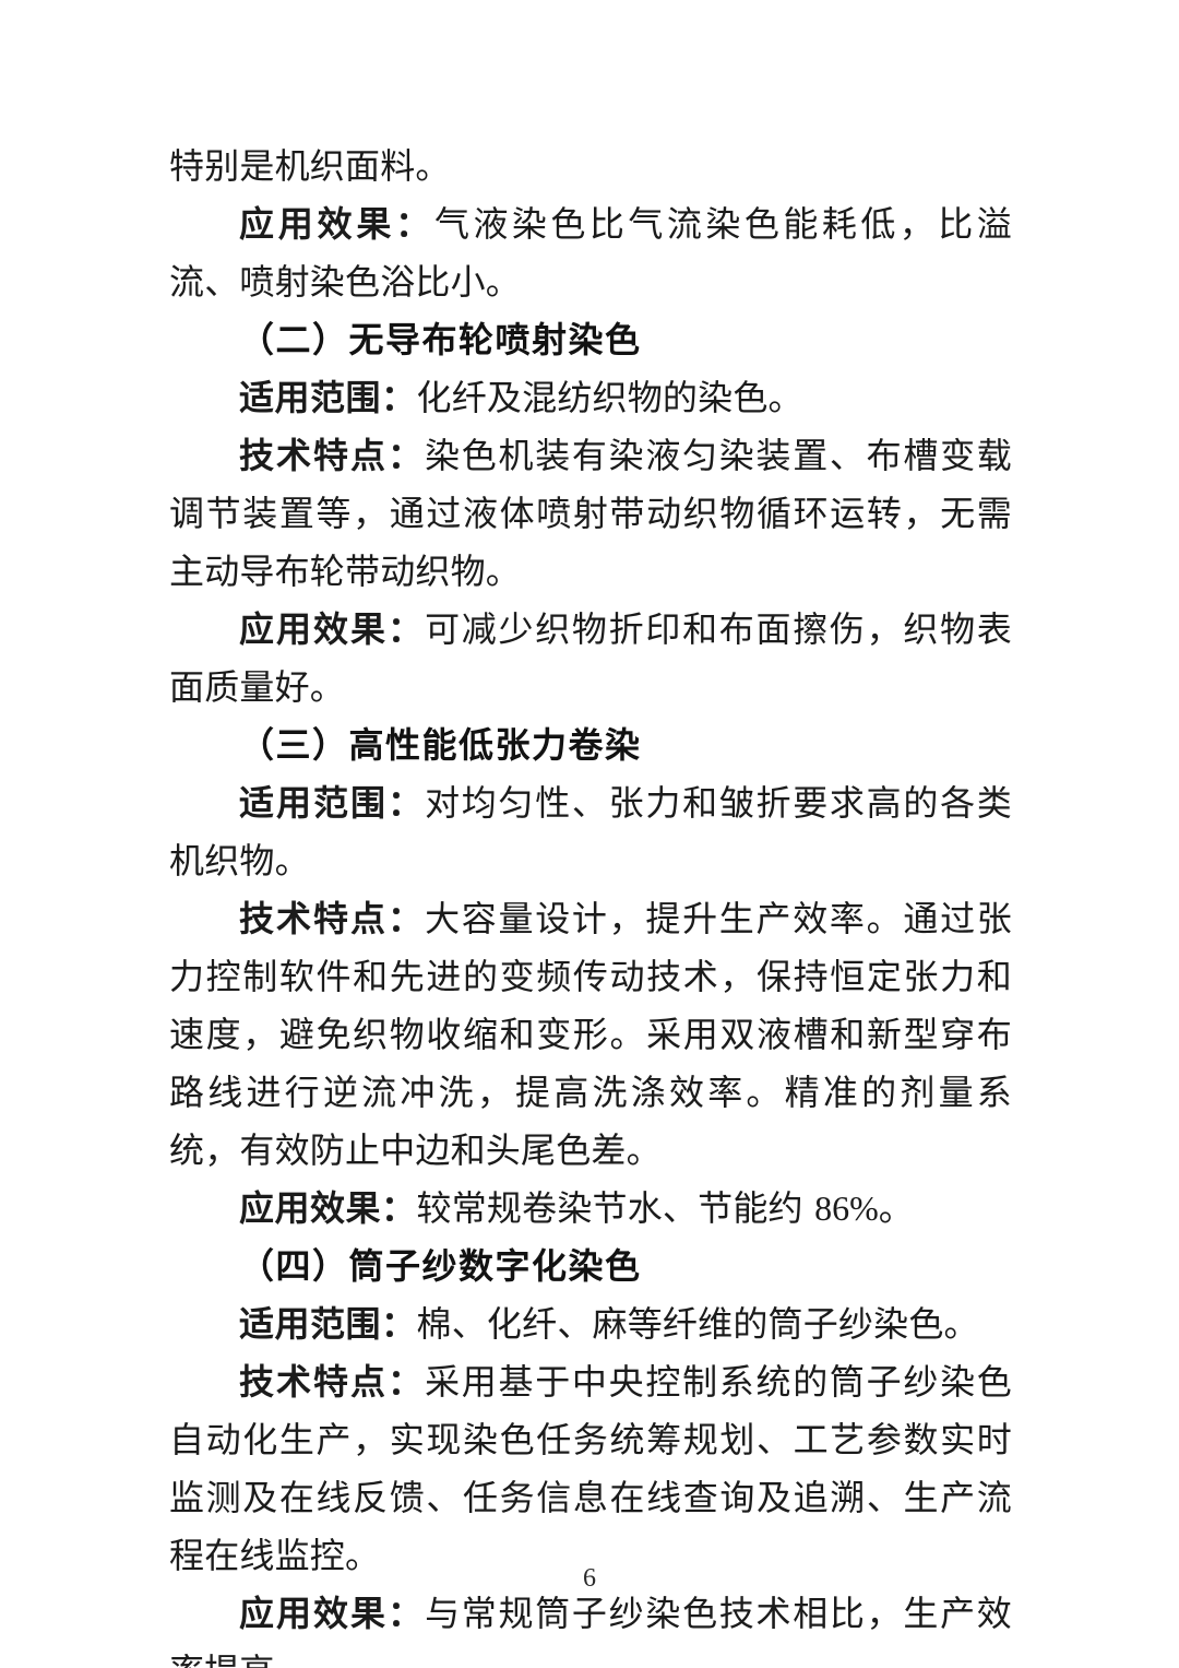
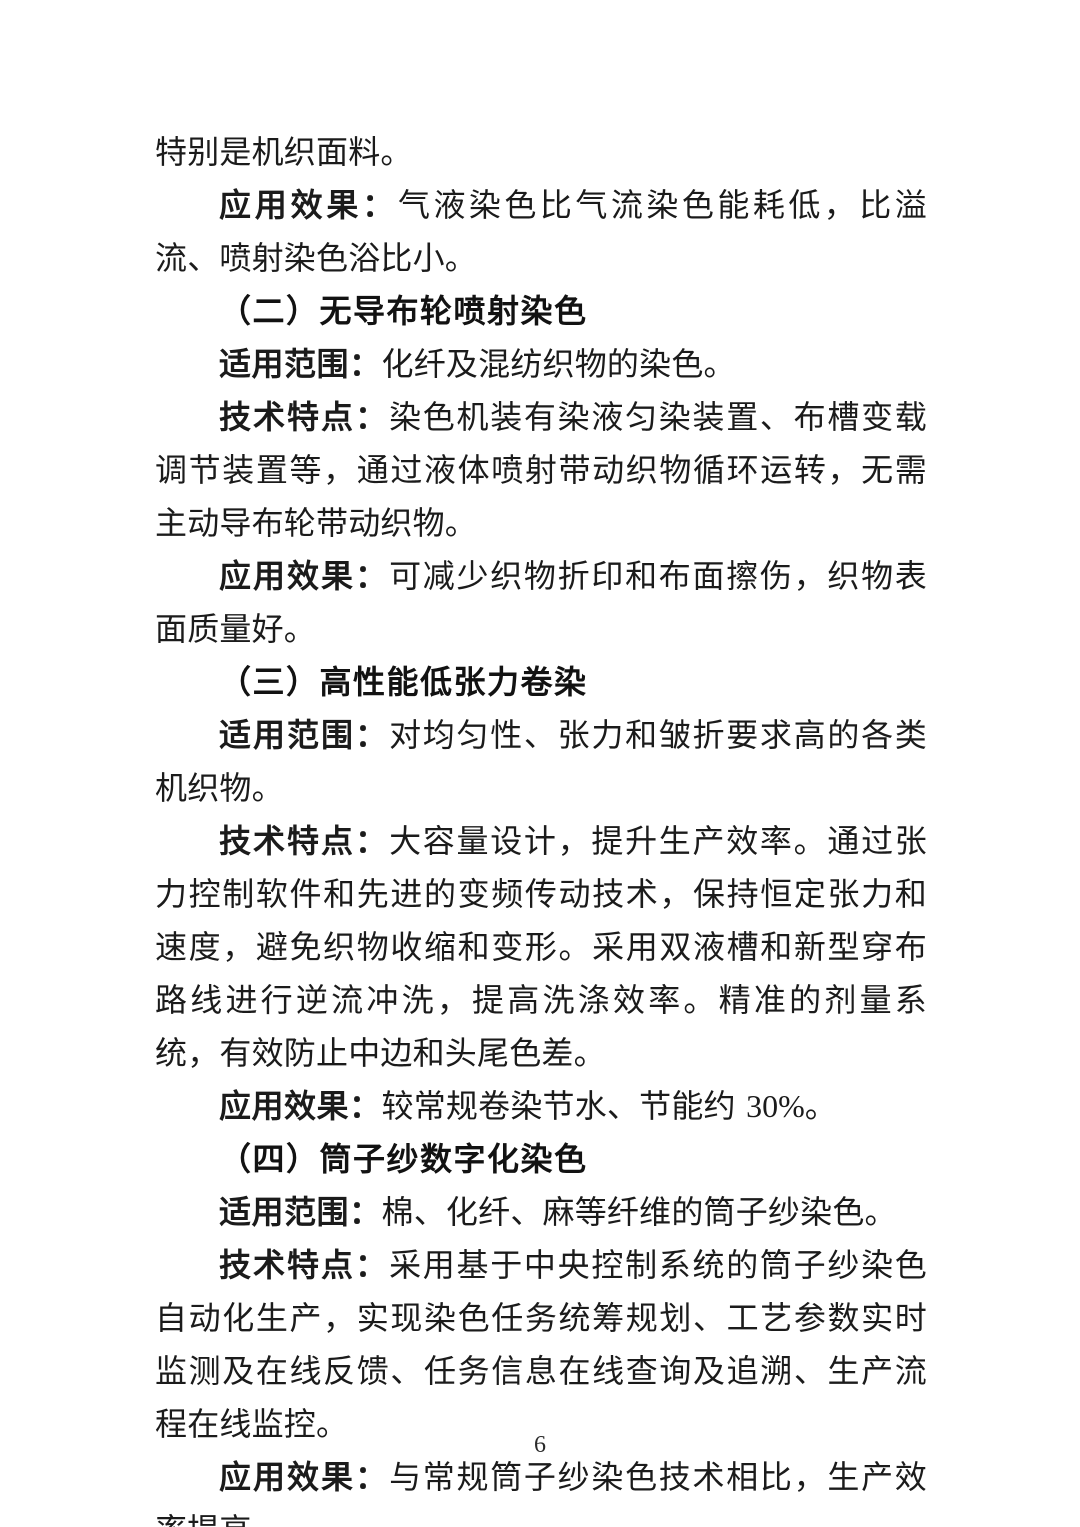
  特别是机织面料。
  应用效果：气液染色比气流染色能耗低，比溢流、喷射染色浴比小。
  （二）无导布轮喷射染色
  适用范围：化纤及混纺织物的染色。
  技术特点：染色机装有染液匀染装置、布槽变载调节装置等，通过液体喷射带动织物循环运转，无需主动导布轮带动织物。
  应用效果：可减少织物折印和布面擦伤，织物表面质量好。
  （三）高性能低张力卷染
  适用范围：对均匀性、张力和皱折要求高的各类机织物。
  技术特点：大容量设计，提升生产效率。通过张力控制软件和先进的变频传动技术，保持恒定张力和速度，避免织物收缩和变形。采用双液槽和新型穿布路线进行逆流冲洗，提高洗涤效率。精准的剂量系统，有效防止中边和头尾色差。
- 应用效果：较常规卷染节水、节能约 86%。
+ 应用效果：较常规卷染节水、节能约 30%。
  （四）筒子纱数字化染色
  适用范围：棉、化纤、麻等纤维的筒子纱染色。
  技术特点：采用基于中央控制系统的筒子纱染色自动化生产，实现染色任务统筹规划、工艺参数实时监测及在线反馈、任务信息在线查询及追溯、生产流程在线监控。
  应用效果：与常规筒子纱染色技术相比，生产效
  6
